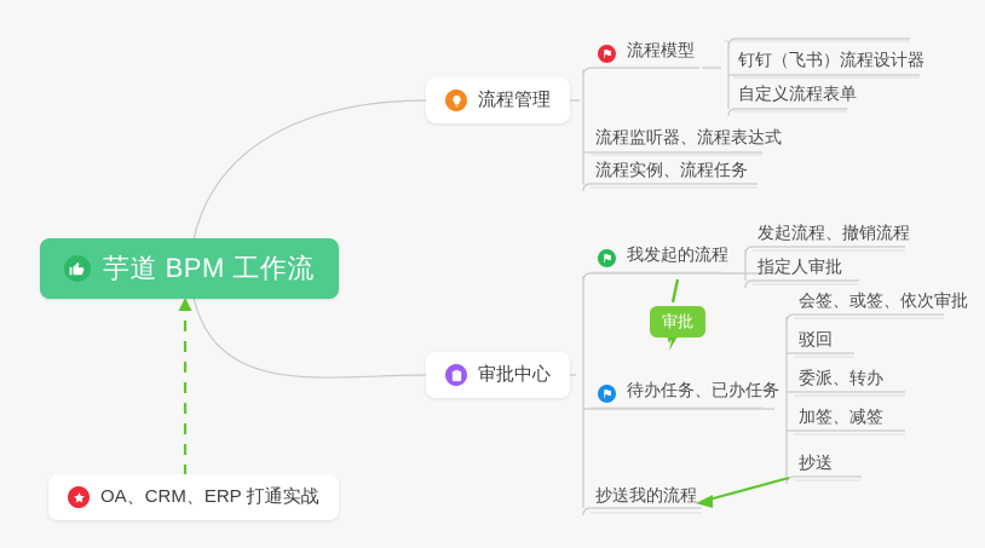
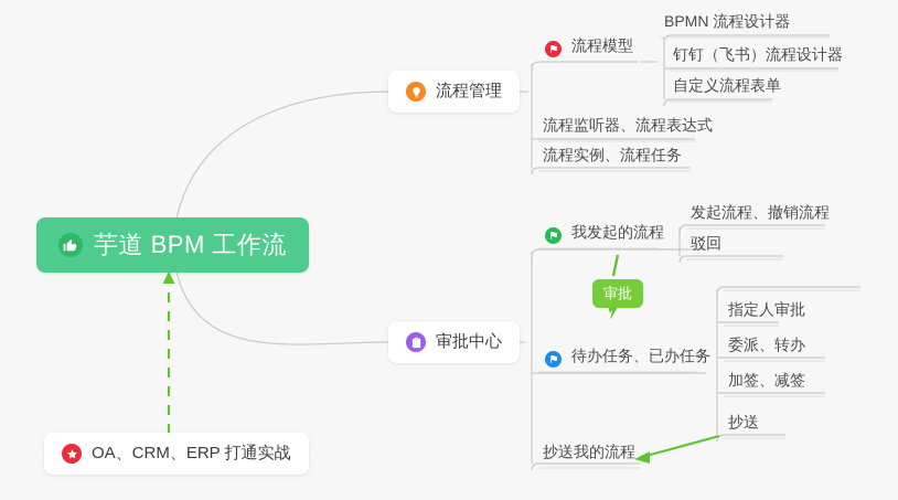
  芋道 BPM 工作流
  流程管理
  流程模型
+ BPMN 流程设计器
  钉钉（飞书）流程设计器
  自定义流程表单
  流程监听器、流程表达式
  流程实例、流程任务
  审批中心
  我发起的流程
  发起流程、撤销流程
- 指定人审批
+ 驳回
  待办任务、已办任务
- 会签、或签、依次审批
- 驳回
+ 指定人审批
  委派、转办
  加签、减签
  抄送
  抄送我的流程
  审批
  OA、CRM、ERP 打通实战
